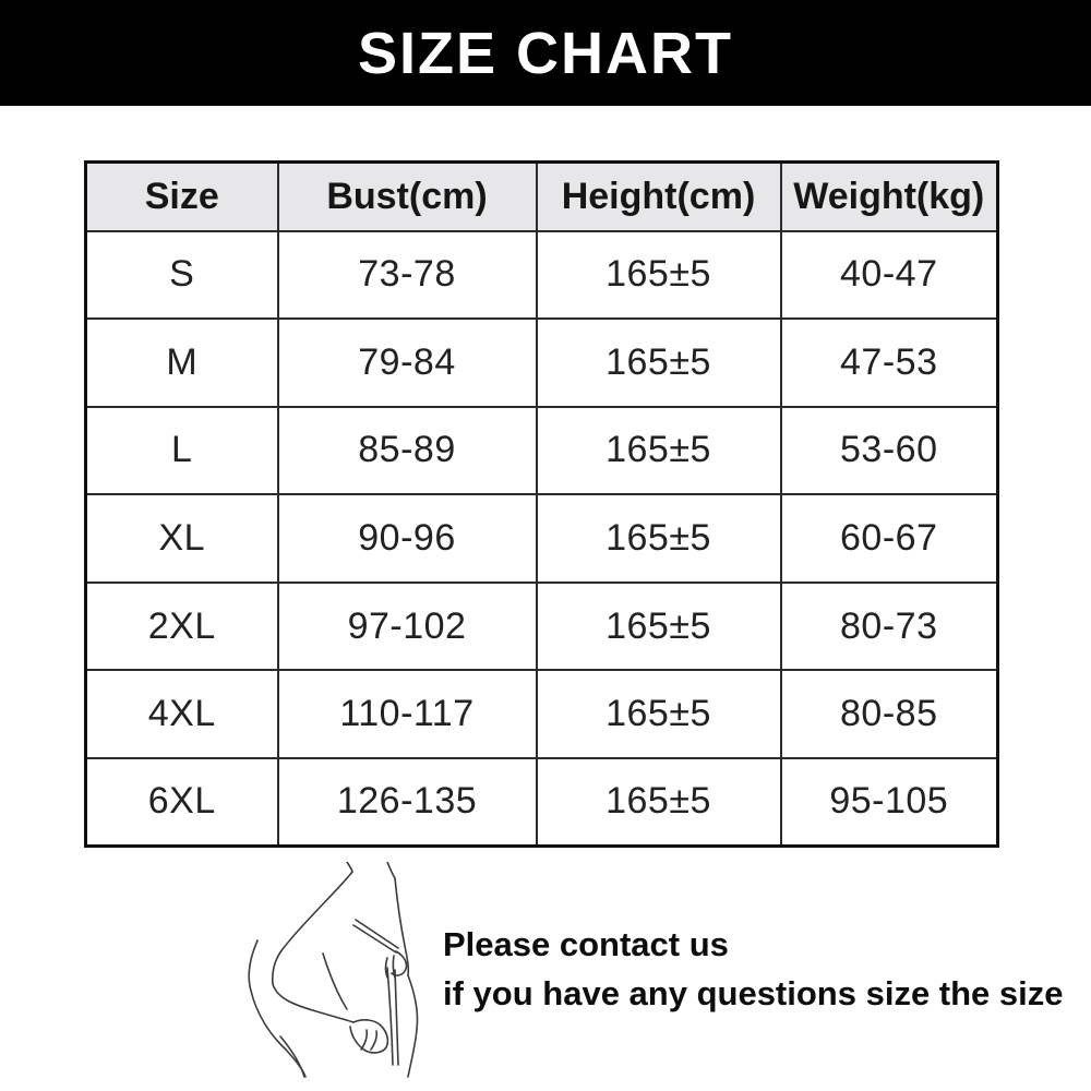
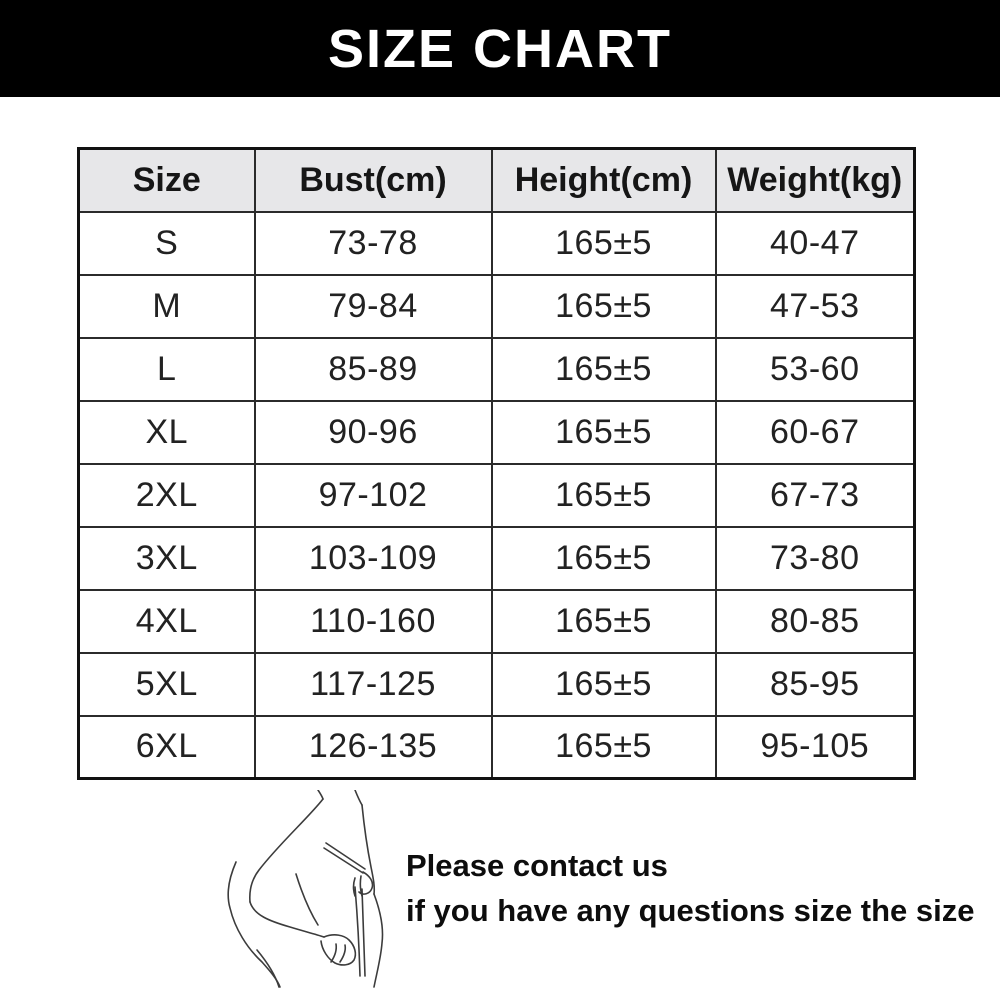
  SIZE CHART
  Size	Bust(cm)	Height(cm)	Weight(kg)
  S	73-78	165±5	40-47
  M	79-84	165±5	47-53
  L	85-89	165±5	53-60
  XL	90-96	165±5	60-67
- 2XL	97-102	165±5	80-73
+ 2XL	97-102	165±5	67-73
+ 3XL	103-109	165±5	73-80
- 4XL	110-117	165±5	80-85
+ 4XL	110-160	165±5	80-85
+ 5XL	117-125	165±5	85-95
  6XL	126-135	165±5	95-105
  Please contact us
  if you have any questions size the size
